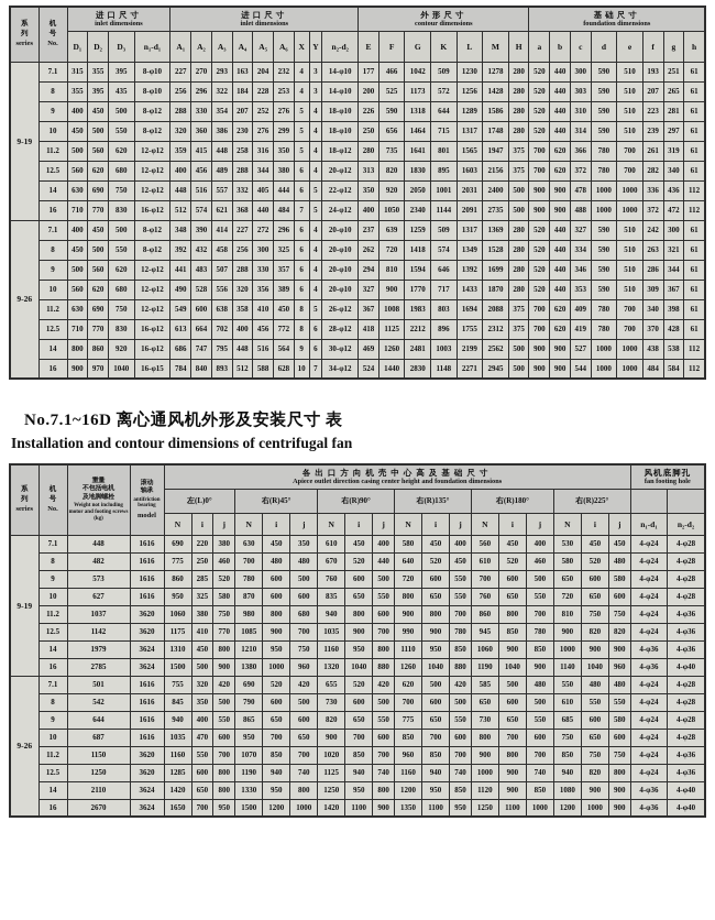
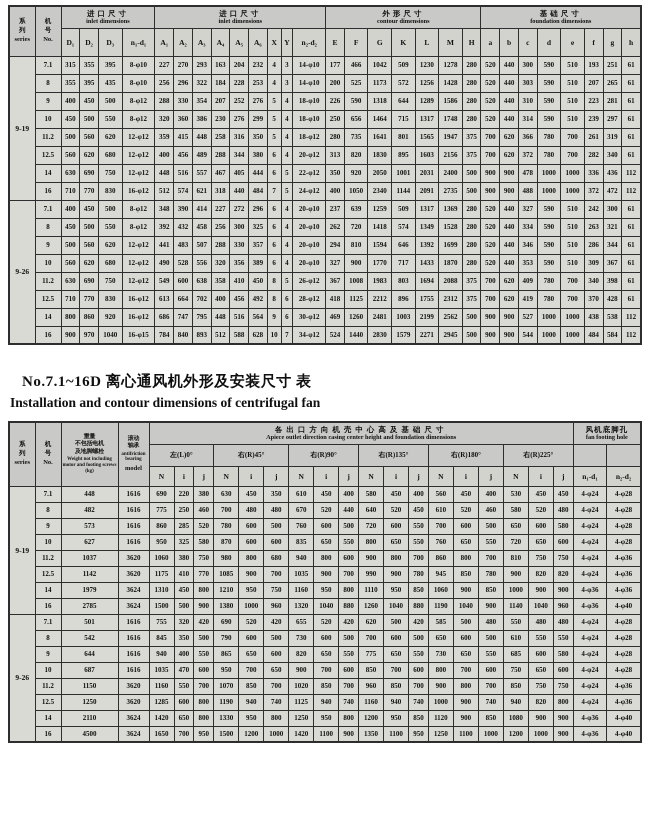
  D₁	D₂	D₃	n₁-d₁	A₁	A₂	A₃	A₄	A₅	A₆	X	Y	n₂-d₂	E	F	G	K	L	M	H	a	b	c	d	e	f	g	h
  9-19	7.1	315	355	395	8-φ10	227	270	293	163	204	232	4	3	14-φ10	177	466	1042	509	1230	1278	280	520	440	300	590	510	193	251	61
  8	355	395	435	8-φ10	256	296	322	184	228	253	4	3	14-φ10	200	525	1173	572	1256	1428	280	520	440	303	590	510	207	265	61
  9	400	450	500	8-φ12	288	330	354	207	252	276	5	4	18-φ10	226	590	1318	644	1289	1586	280	520	440	310	590	510	223	281	61
  10	450	500	550	8-φ12	320	360	386	230	276	299	5	4	18-φ10	250	656	1464	715	1317	1748	280	520	440	314	590	510	239	297	61
  11.2	500	560	620	12-φ12	359	415	448	258	316	350	5	4	18-φ12	280	735	1641	801	1565	1947	375	700	620	366	780	700	261	319	61
  12.5	560	620	680	12-φ12	400	456	489	288	344	380	6	4	20-φ12	313	820	1830	895	1603	2156	375	700	620	372	780	700	282	340	61
- 14	630	690	750	12-φ12	448	516	557	332	405	444	6	5	22-φ12	350	920	2050	1001	2031	2400	500	900	900	478	1000	1000	336	436	112
+ 14	630	690	750	12-φ12	448	516	557	467	405	444	6	5	22-φ12	350	920	2050	1001	2031	2400	500	900	900	478	1000	1000	336	436	112
- 16	710	770	830	16-φ12	512	574	621	368	440	484	7	5	24-φ12	400	1050	2340	1144	2091	2735	500	900	900	488	1000	1000	372	472	112
+ 16	710	770	830	16-φ12	512	574	621	318	440	484	7	5	24-φ12	400	1050	2340	1144	2091	2735	500	900	900	488	1000	1000	372	472	112
  9-26	7.1	400	450	500	8-φ12	348	390	414	227	272	296	6	4	20-φ10	237	639	1259	509	1317	1369	280	520	440	327	590	510	242	300	61
  8	450	500	550	8-φ12	392	432	458	256	300	325	6	4	20-φ10	262	720	1418	574	1349	1528	280	520	440	334	590	510	263	321	61
  9	500	560	620	12-φ12	441	483	507	288	330	357	6	4	20-φ10	294	810	1594	646	1392	1699	280	520	440	346	590	510	286	344	61
  10	560	620	680	12-φ12	490	528	556	320	356	389	6	4	20-φ10	327	900	1770	717	1433	1870	280	520	440	353	590	510	309	367	61
  11.2	630	690	750	12-φ12	549	600	638	358	410	450	8	5	26-φ12	367	1008	1983	803	1694	2088	375	700	620	409	780	700	340	398	61
- 12.5	710	770	830	16-φ12	613	664	702	400	456	772	8	6	28-φ12	418	1125	2212	896	1755	2312	375	700	620	419	780	700	370	428	61
+ 12.5	710	770	830	16-φ12	613	664	702	400	456	492	8	6	28-φ12	418	1125	2212	896	1755	2312	375	700	620	419	780	700	370	428	61
  14	800	860	920	16-φ12	686	747	795	448	516	564	9	6	30-φ12	469	1260	2481	1003	2199	2562	500	900	900	527	1000	1000	438	538	112
- 16	900	970	1040	16-φ15	784	840	893	512	588	628	10	7	34-φ12	524	1440	2830	1148	2271	2945	500	900	900	544	1000	1000	484	584	112
+ 16	900	970	1040	16-φ15	784	840	893	512	588	628	10	7	34-φ12	524	1440	2830	1579	2271	2945	500	900	900	544	1000	1000	484	584	112
  No.7.1~16D 离心通风机外形及安装尺寸 表
  Installation and contour dimensions of centrifugal fan
  左(L)0°	右(R)45°	右(R)90°	右(R)135°	右(R)180°	右(R)225°
  N	i	j	N	i	j	N	i	j	N	i	j	N	i	j	N	i	j	n₁-d₁	n₂-d₂
  9-19	7.1	448	1616	690	220	380	630	450	350	610	450	400	580	450	400	560	450	400	530	450	450	4-φ24	4-φ28
  8	482	1616	775	250	460	700	480	480	670	520	440	640	520	450	610	520	460	580	520	480	4-φ24	4-φ28
  9	573	1616	860	285	520	780	600	500	760	600	500	720	600	550	700	600	500	650	600	580	4-φ24	4-φ28
  10	627	1616	950	325	580	870	600	600	835	650	550	800	650	550	760	650	550	720	650	600	4-φ24	4-φ28
  11.2	1037	3620	1060	380	750	980	800	680	940	800	600	900	800	700	860	800	700	810	750	750	4-φ24	4-φ36
  12.5	1142	3620	1175	410	770	1085	900	700	1035	900	700	990	900	780	945	850	780	900	820	820	4-φ24	4-φ36
  14	1979	3624	1310	450	800	1210	950	750	1160	950	800	1110	950	850	1060	900	850	1000	900	900	4-φ36	4-φ36
  16	2785	3624	1500	500	900	1380	1000	960	1320	1040	880	1260	1040	880	1190	1040	900	1140	1040	960	4-φ36	4-φ40
  9-26	7.1	501	1616	755	320	420	690	520	420	655	520	420	620	500	420	585	500	480	550	480	480	4-φ24	4-φ28
  8	542	1616	845	350	500	790	600	500	730	600	500	700	600	500	650	600	500	610	550	550	4-φ24	4-φ28
  9	644	1616	940	400	550	865	650	600	820	650	550	775	650	550	730	650	550	685	600	580	4-φ24	4-φ28
  10	687	1616	1035	470	600	950	700	650	900	700	600	850	700	600	800	700	600	750	650	600	4-φ24	4-φ28
  11.2	1150	3620	1160	550	700	1070	850	700	1020	850	700	960	850	700	900	800	700	850	750	750	4-φ24	4-φ36
  12.5	1250	3620	1285	600	800	1190	940	740	1125	940	740	1160	940	740	1000	900	740	940	820	800	4-φ24	4-φ36
  14	2110	3624	1420	650	800	1330	950	800	1250	950	800	1200	950	850	1120	900	850	1080	900	900	4-φ36	4-φ40
- 16	2670	3624	1650	700	950	1500	1200	1000	1420	1100	900	1350	1100	950	1250	1100	1000	1200	1000	900	4-φ36	4-φ40
+ 16	4500	3624	1650	700	950	1500	1200	1000	1420	1100	900	1350	1100	950	1250	1100	1000	1200	1000	900	4-φ36	4-φ40
